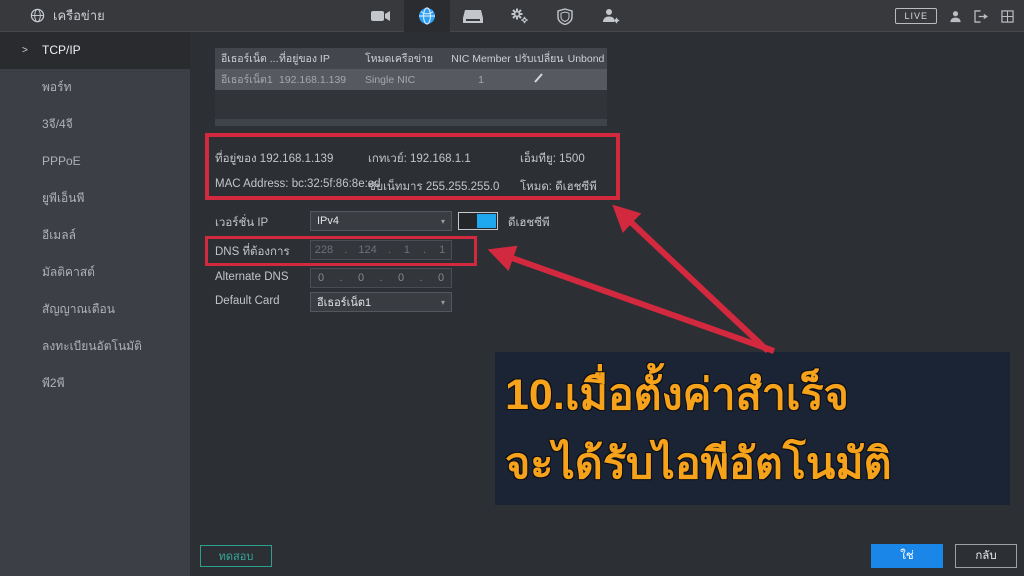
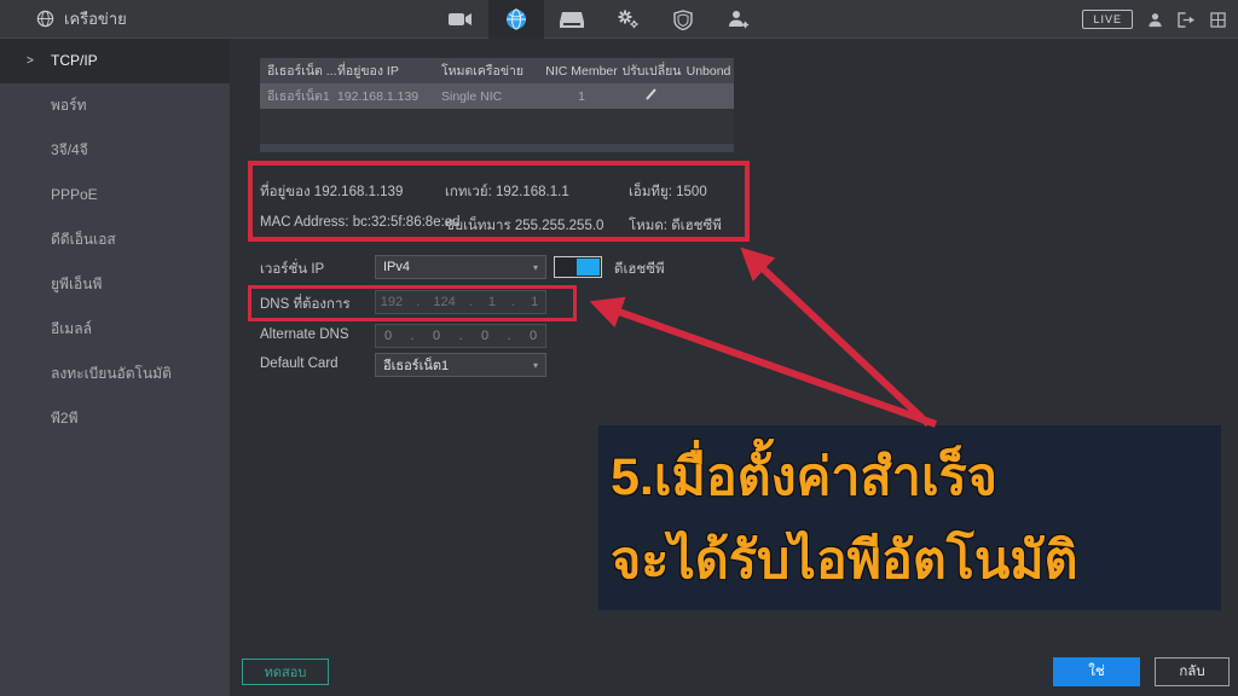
  เครือข่าย
  LIVE
  >
  TCP/IP
  พอร์ท
  3จี/4จี
  PPPoE
+ ดีดีเอ็นเอส
  ยูพีเอ็นพี
  อีเมลล์
- มัลติคาสต์
- สัญญาณเตือน
  ลงทะเบียนอัตโนมัติ
  พี2พี
  อีเธอร์เน็ต ...
  ที่อยู่ของ IP
  โหมดเครือข่าย
  NIC Member
  ปรับเปลี่ยน
  Unbond
  อีเธอร์เน็ต1
  192.168.1.139
  Single NIC
  1
  ที่อยู่ของ 192.168.1.139
  เกทเวย์: 192.168.1.1
  เอ็มทียู: 1500
  MAC Address: bc:32:5f:86:8e:ed
  ซับเน็ทมาร 255.255.255.0
  โหมด: ดีเฮชซีพี
  เวอร์ชั่น IP
  IPv4
  ▾
  ดีเฮชซีพี
  DNS ที่ต้องการ
- 228
+ 192
  .
  124
  .
  1
  .
  1
  Alternate DNS
  0
  .
  0
  .
  0
  .
  0
  Default Card
  อีเธอร์เน็ต1
  ▾
  ทดสอบ
  ใช่
  กลับ
- 10.เมื่อตั้งค่าสำเร็จ
+ 5.เมื่อตั้งค่าสำเร็จ
  จะได้รับไอพีอัตโนมัติ
